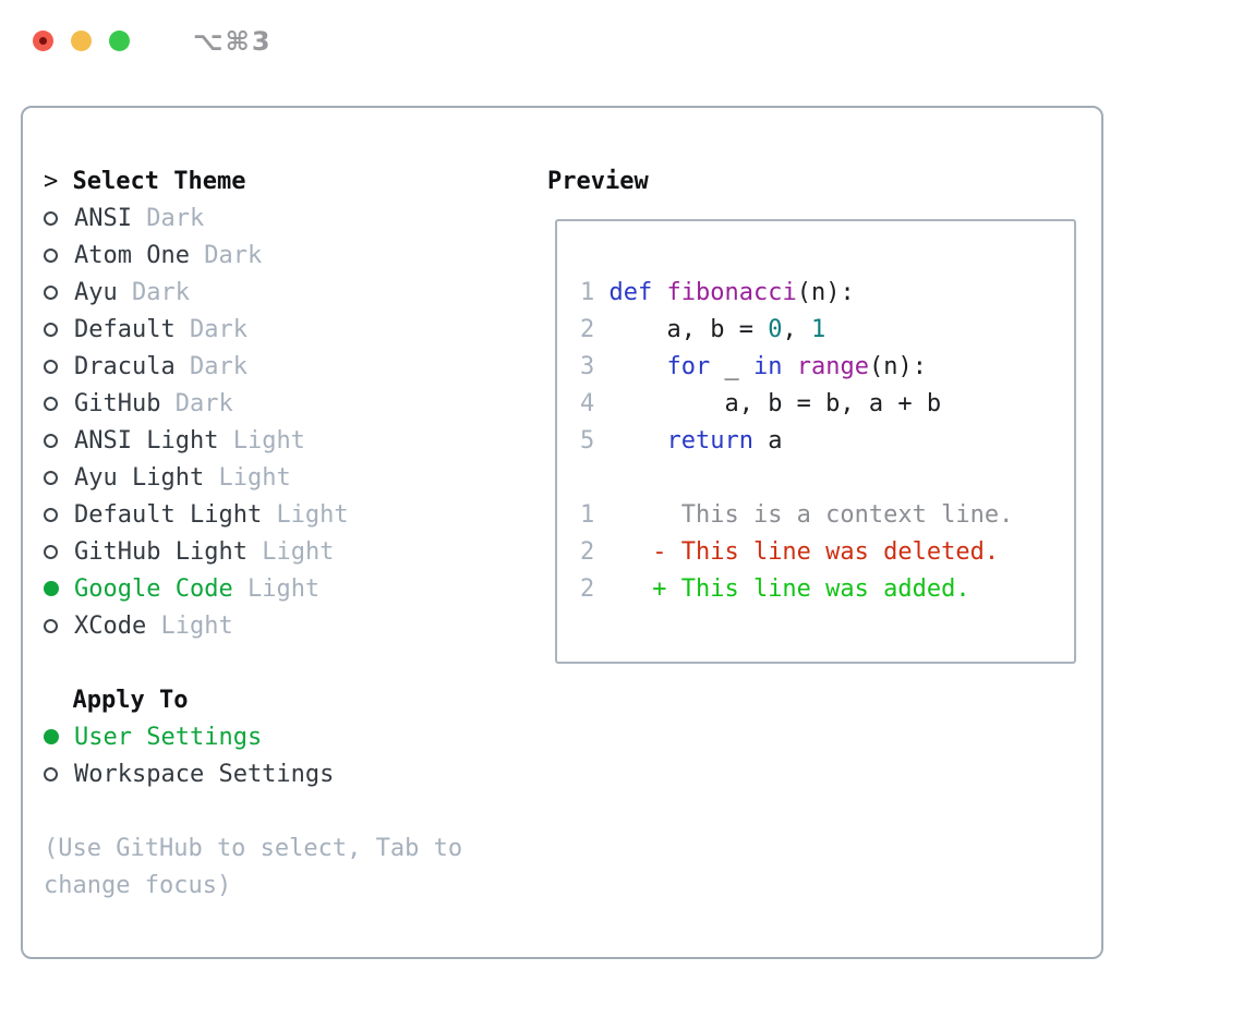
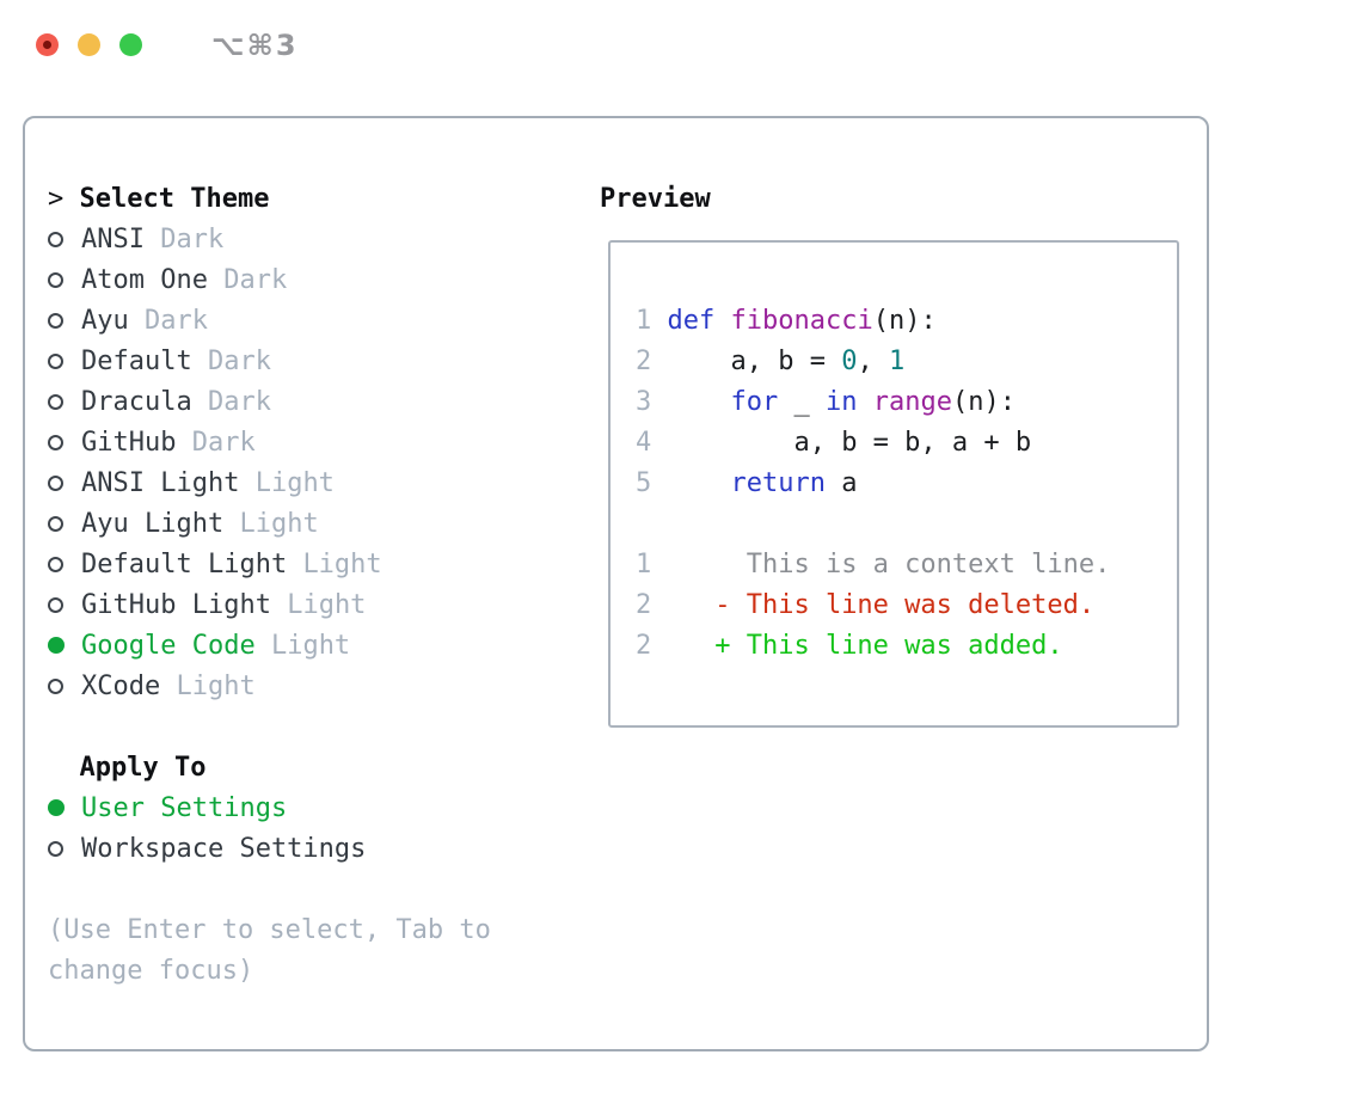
  ⌥⌘3
  > Select Theme
  ANSI Dark
  Atom One Dark
  Ayu Dark
  Default Dark
  Dracula Dark
  GitHub Dark
  ANSI Light Light
  Ayu Light Light
  Default Light Light
  GitHub Light Light
  Google Code Light
  XCode Light
  Apply To
  User Settings
  Workspace Settings
- (Use GitHub to select, Tab to
+ (Use Enter to select, Tab to
  change focus)
  Preview
  1 def fibonacci(n):
  2 a, b = 0, 1
  3 for _ in range(n):
  4 a, b = b, a + b
  5 return a
  1 This is a context line.
  2 - This line was deleted.
  2 + This line was added.
